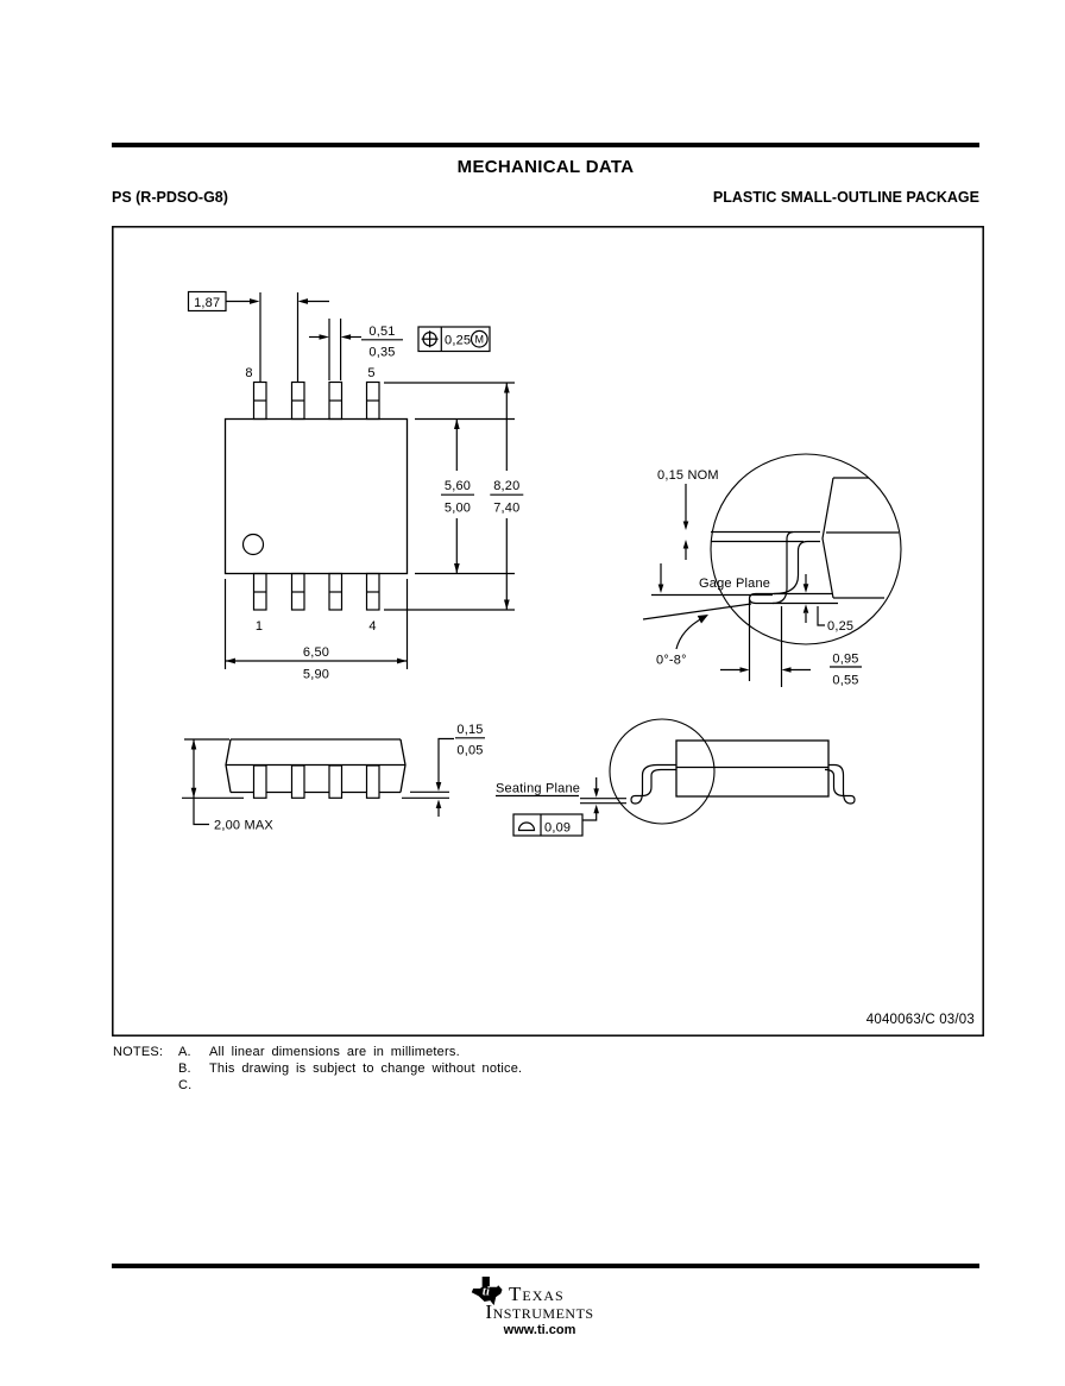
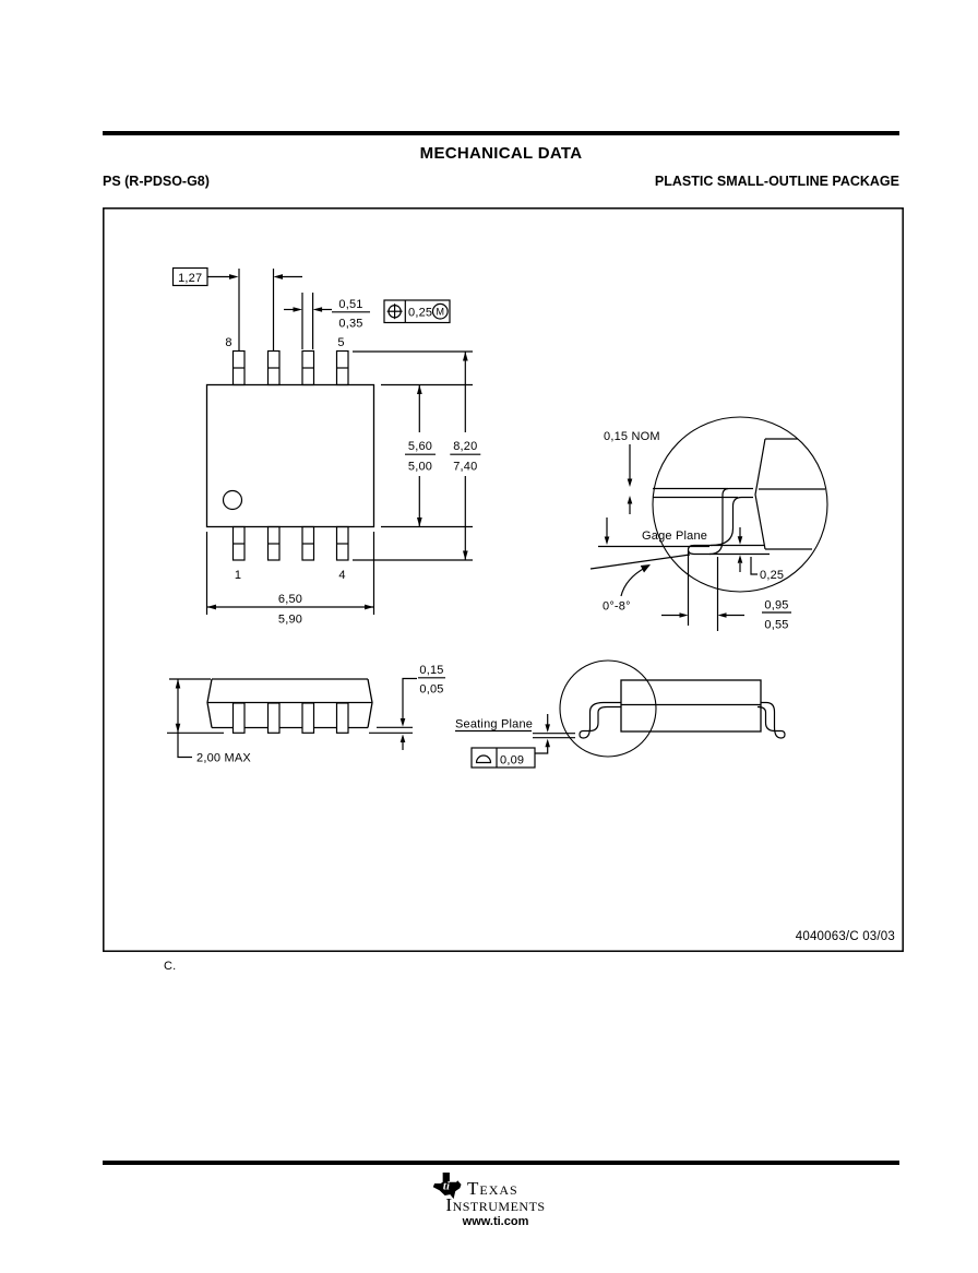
  MECHANICAL DATA
  PS (R-PDSO-G8)
  PLASTIC SMALL-OUTLINE PACKAGE
- 1,87
+ 1,27
  0,51
  0,35
  0,25
  M
  8
  5
  1
  4
  5,60
  5,00
  8,20
  7,40
  6,50
  5,90
  0,15 NOM
  Gage Plane
  0°-8°
  0,25
  0,95
  0,55
  2,00 MAX
  0,15
  0,05
  Seating Plane
  0,09
  4040063/C 03/03
- NOTES:
- A.
- All linear dimensions are in millimeters.
- B.
- This drawing is subject to change without notice.
  C.
  ti
  Texas
  Instruments
  www.ti.com
